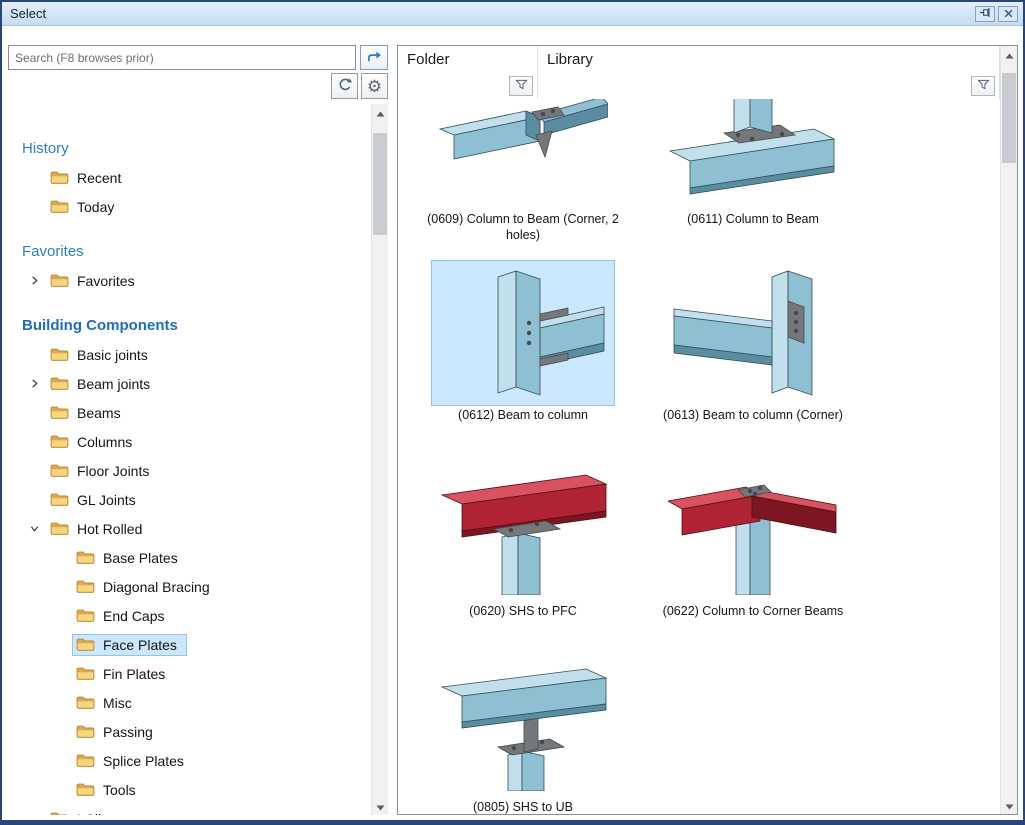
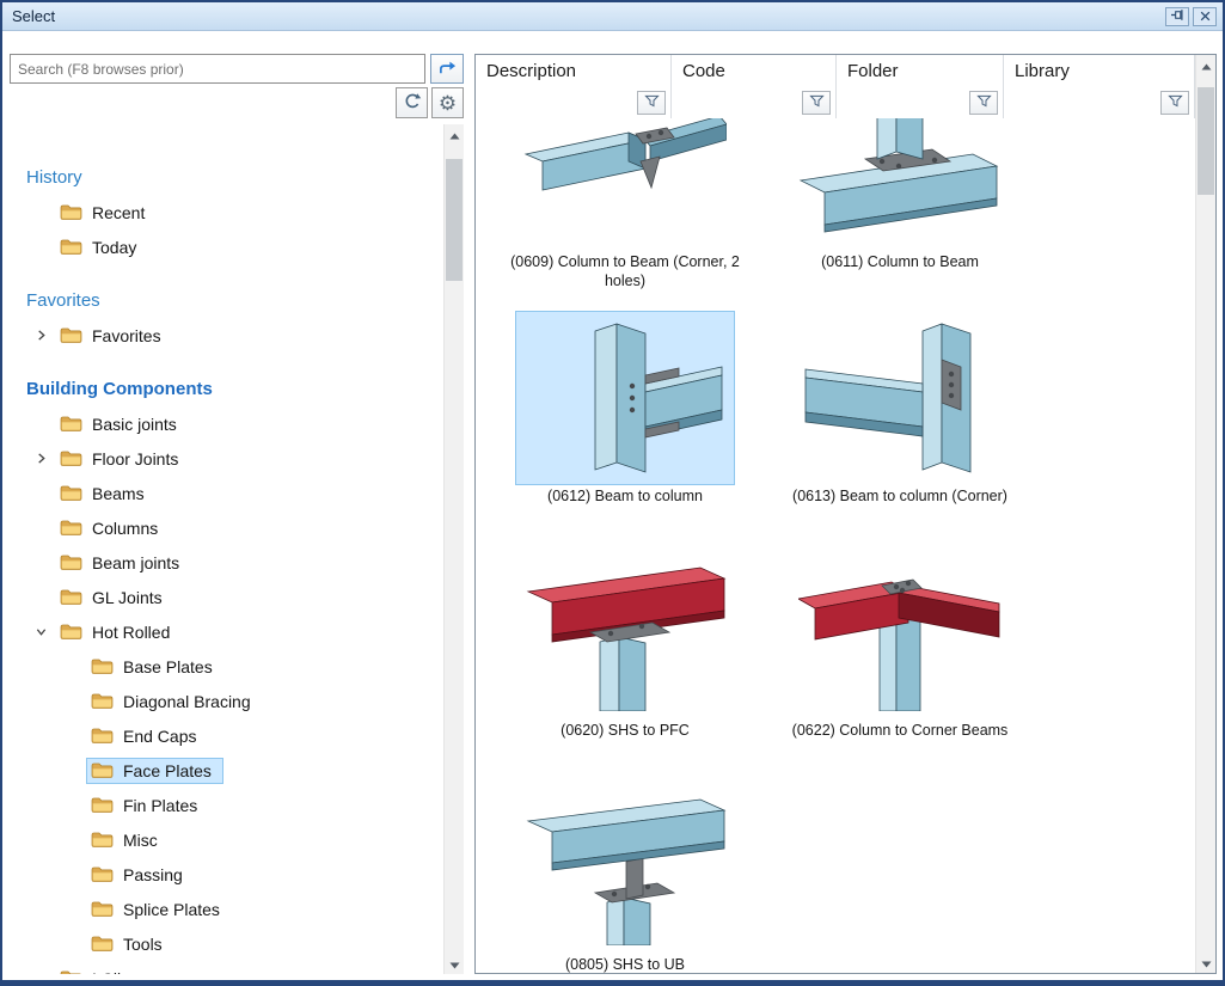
  Select
  Search (F8 browses prior)
  ⚙
  History
  Recent
  Today
  Favorites
  Favorites
  Building Components
  Basic joints
- Beam joints
+ Floor Joints
  Beams
  Columns
- Floor Joints
+ Beam joints
  GL Joints
  Hot Rolled
  Base Plates
  Diagonal Bracing
  End Caps
  Face Plates
  Fin Plates
  Misc
  Passing
  Splice Plates
  Tools
+ Description
+ Code
  Folder
  Library
  (0609) Column to Beam (Corner, 2 holes)
  (0611) Column to Beam
  (0612) Beam to column
  (0613) Beam to column (Corner)
  (0620) SHS to PFC
  (0622) Column to Corner Beams
  (0805) SHS to UB
